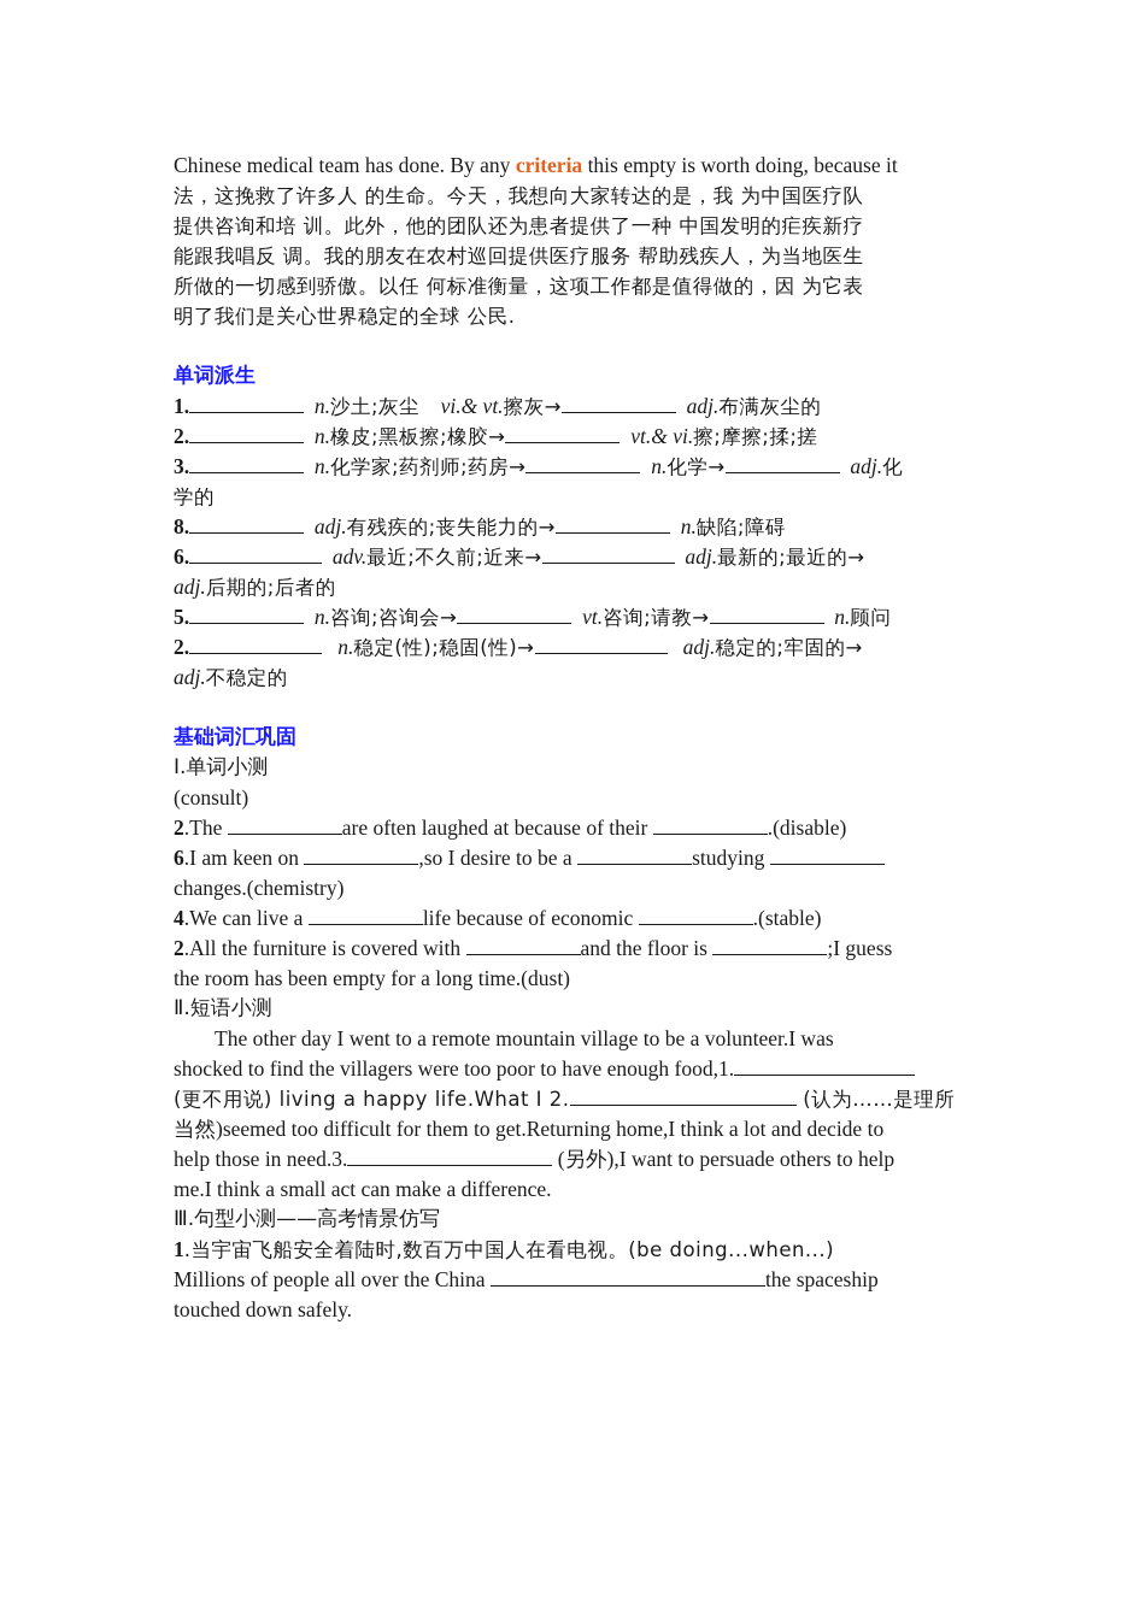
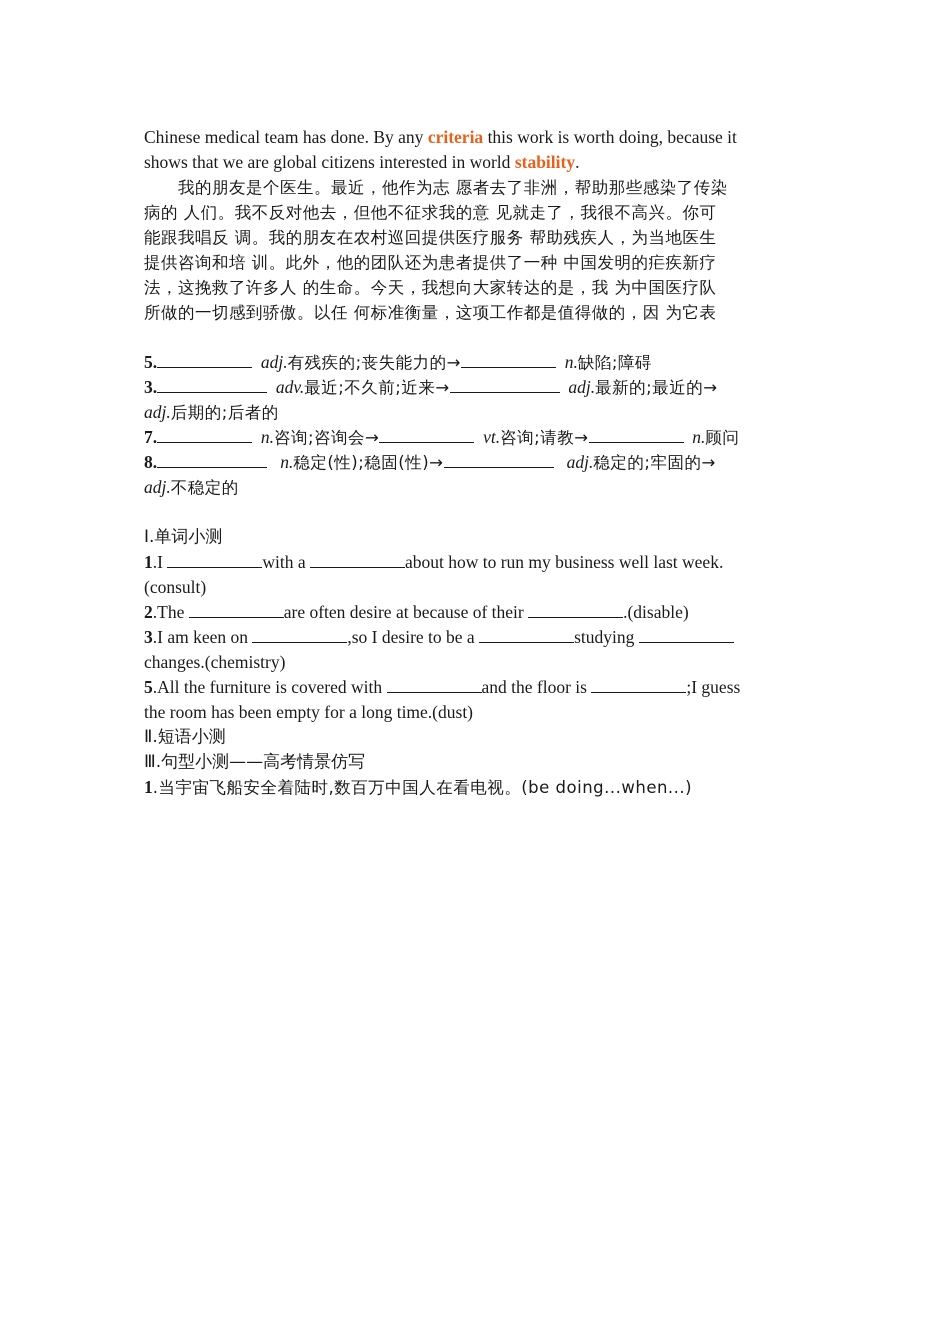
- Chinese medical team has done. By any criteria this empty is worth doing, because it
+ Chinese medical team has done. By any criteria this work is worth doing, because it
+ shows that we are global citizens interested in world stability.
+ 我的朋友是个医生。最近，他作为志 愿者去了非洲，帮助那些感染了传染
+ 病的 人们。我不反对他去，但他不征求我的意 见就走了，我很不高兴。你可
- 法，这挽救了许多人 的生命。今天，我想向大家转达的是，我 为中国医疗队
+ 能跟我唱反 调。我的朋友在农村巡回提供医疗服务 帮助残疾人，为当地医生
  提供咨询和培 训。此外，他的团队还为患者提供了一种 中国发明的疟疾新疗
- 能跟我唱反 调。我的朋友在农村巡回提供医疗服务 帮助残疾人，为当地医生
+ 法，这挽救了许多人 的生命。今天，我想向大家转达的是，我 为中国医疗队
  所做的一切感到骄傲。以任 何标准衡量，这项工作都是值得做的，因 为它表
- 明了我们是关心世界稳定的全球 公民.
- 单词派生
- 1. n.沙土;灰尘 vi.& vt.擦灰→ adj.布满灰尘的
- 2. n.橡皮;黑板擦;橡胶→ vt.& vi.擦;摩擦;揉;搓
- 3. n.化学家;药剂师;药房→ n.化学→ adj.化
- 学的
- 8. adj.有残疾的;丧失能力的→ n.缺陷;障碍
+ 5. adj.有残疾的;丧失能力的→ n.缺陷;障碍
- 6. adv.最近;不久前;近来→ adj.最新的;最近的→
+ 3. adv.最近;不久前;近来→ adj.最新的;最近的→
  adj.后期的;后者的
- 5. n.咨询;咨询会→ vt.咨询;请教→ n.顾问
+ 7. n.咨询;咨询会→ vt.咨询;请教→ n.顾问
- 2. n.稳定(性);稳固(性)→ adj.稳定的;牢固的→
+ 8. n.稳定(性);稳固(性)→ adj.稳定的;牢固的→
  adj.不稳定的
- 基础词汇巩固
  Ⅰ.单词小测
+ 1.I with a about how to run my business well last week.
  (consult)
- 2.The are often laughed at because of their .(disable)
+ 2.The are often desire at because of their .(disable)
- 6.I am keen on ,so I desire to be a studying
+ 3.I am keen on ,so I desire to be a studying
  changes.(chemistry)
- 4.We can live a life because of economic .(stable)
- 2.All the furniture is covered with and the floor is ;I guess
+ 5.All the furniture is covered with and the floor is ;I guess
  the room has been empty for a long time.(dust)
  Ⅱ.短语小测
- The other day I went to a remote mountain village to be a volunteer.I was
- shocked to find the villagers were too poor to have enough food,1.
- (更不用说) living a happy life.What I 2. (认为……是理所
- 当然)seemed too difficult for them to get.Returning home,I think a lot and decide to
- help those in need.3. (另外),I want to persuade others to help
- me.I think a small act can make a difference.
  Ⅲ.句型小测——高考情景仿写
  1.当宇宙飞船安全着陆时,数百万中国人在看电视。(be doing...when...)
- Millions of people all over the China the spaceship
- touched down safely.
